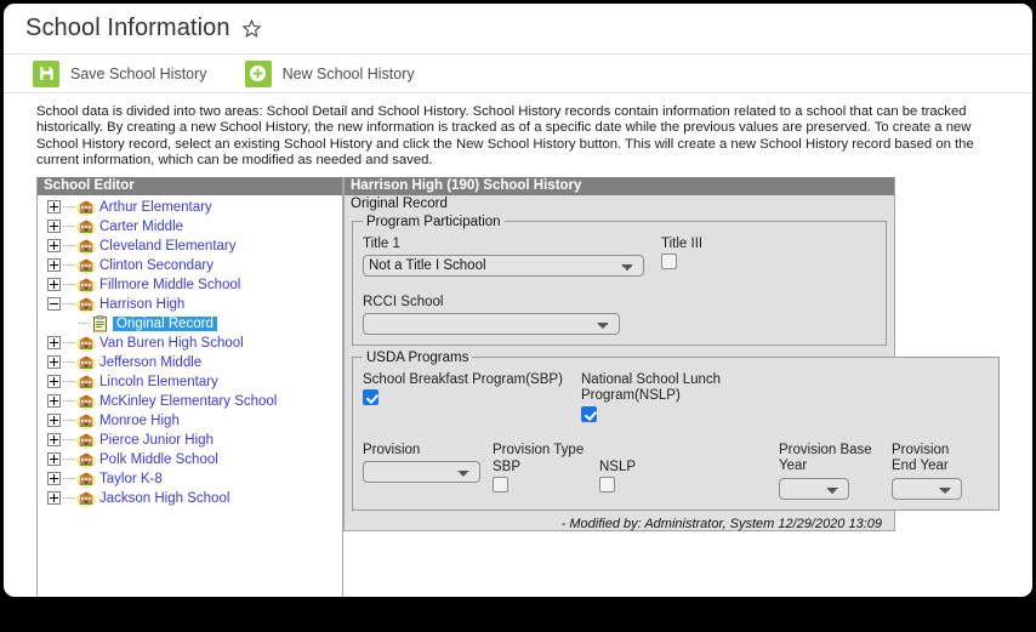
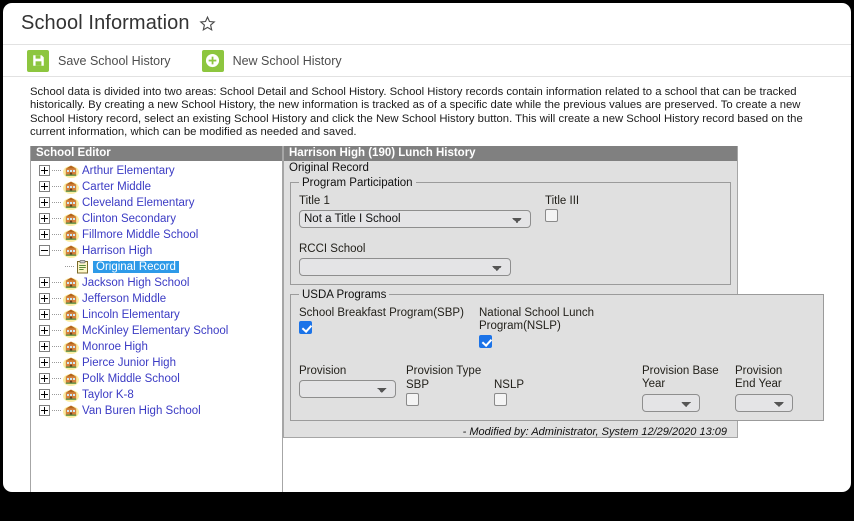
  School Information
  Save School History
  New School History
  School data is divided into two areas: School Detail and School History. School History records contain information related to a school that can be tracked historically. By creating a new School History, the new information is tracked as of a specific date while the previous values are preserved. To create a new School History record, select an existing School History and click the New School History button. This will create a new School History record based on the current information, which can be modified as needed and saved.
  School Editor
  Arthur Elementary
  Carter Middle
  Cleveland Elementary
  Clinton Secondary
  Fillmore Middle School
  Harrison High
  Original Record
- Van Buren High School
+ Jackson High School
  Jefferson Middle
  Lincoln Elementary
  McKinley Elementary School
  Monroe High
  Pierce Junior High
  Polk Middle School
  Taylor K-8
- Jackson High School
+ Van Buren High School
- Harrison High (190) School History
+ Harrison High (190) Lunch History
  Original Record
  Program Participation
  Title 1
  Not a Title I School
  Title III
  RCCI School
  USDA Programs
  School Breakfast Program(SBP)
  National School Lunch Program(NSLP)
  Provision
  Provision Type
  SBP
  NSLP
  Provision Base Year
  Provision End Year
  - Modified by: Administrator, System 12/29/2020 13:09
